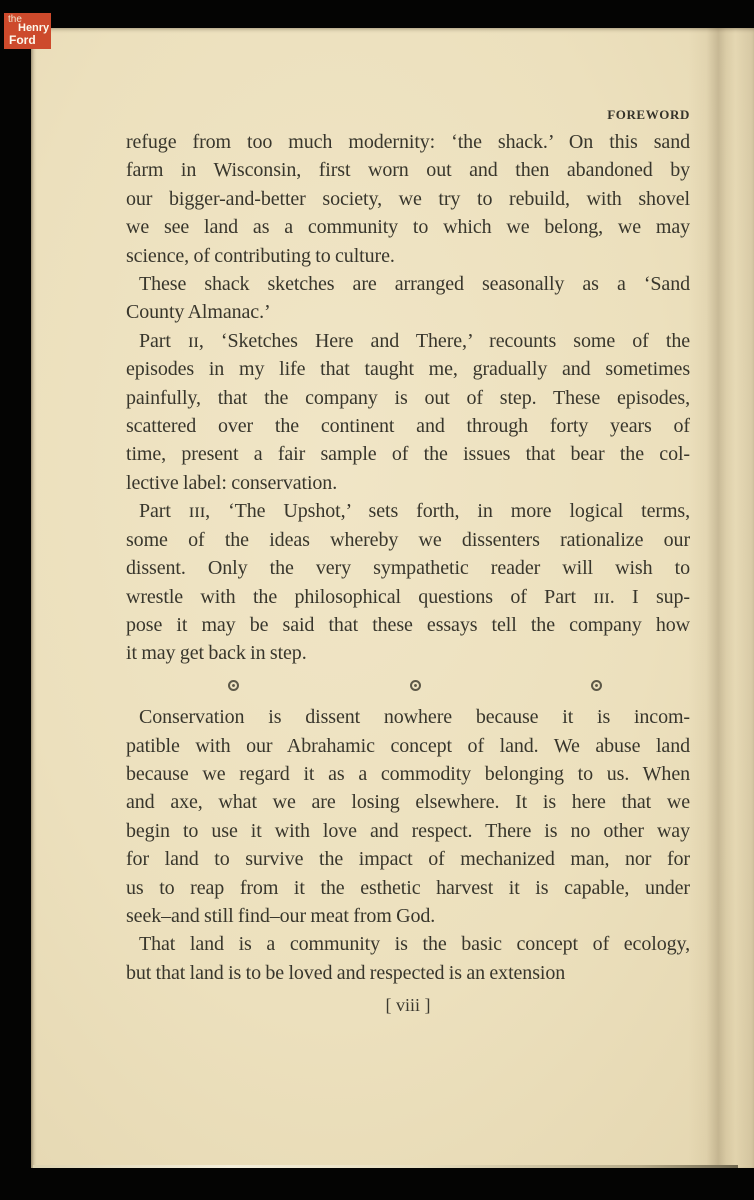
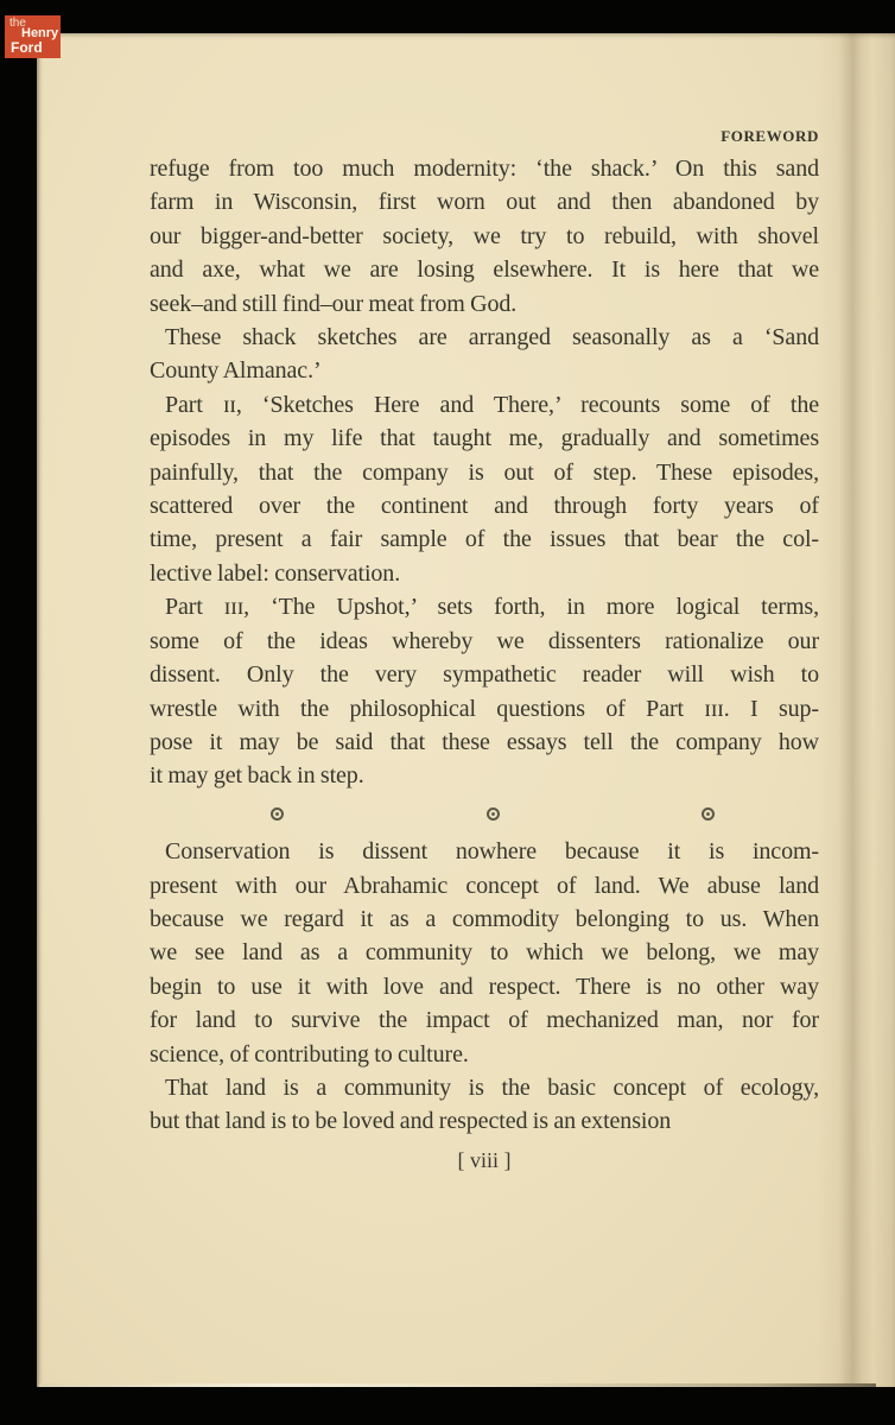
  FOREWORD
  refuge from too much modernity: ‘the shack.’ On this sand
  farm in Wisconsin, first worn out and then abandoned by
  our bigger-and-better society, we try to rebuild, with shove
- we see land as a community to which we belong, we may
+ and axe, what we are losing elsewhere. It is here that we
- science, of contributing to culture.
+ seek–and still find–our meat from God.
  These shack sketches are arranged seasonally as a ‘Sand
  County Almanac.’
  Part ɪɪ, ‘Sketches Here and There,’ recounts some of the
  episodes in my life that taught me, gradually and sometimes
  painfully, that the company is out of step. These episodes
  scattered over the continent and through forty years of
  time, present a fair sample of the issues that bear the col-
  lective label: conservation.
  Part ɪɪɪ, ‘The Upshot,’ sets forth, in more logical terms
  some of the ideas whereby we dissenters rationalize our
  dissent. Only the very sympathetic reader will wish to
  wrestle with the philosophical questions of Part ɪɪɪ. I sup-
  pose it may be said that these essays tell the company how
  it may get back in step.
  Conservation is dissent nowhere because it is incom-
- patible with our Abrahamic concept of land. We abuse land
+ present with our Abrahamic concept of land. We abuse land
  because we regard it as a commodity belonging to us. When
- and axe, what we are losing elsewhere. It is here that we
+ we see land as a community to which we belong, we may
  begin to use it with love and respect. There is no other way
  for land to survive the impact of mechanized man, nor for
- us to reap from it the esthetic harvest it is capable, under
- seek–and still find–our meat from God.
+ science, of contributing to culture.
  That land is a community is the basic concept of ecology
  but that land is to be loved and respected is an extension
  [ viii ]
  the
  Henry
  Ford
